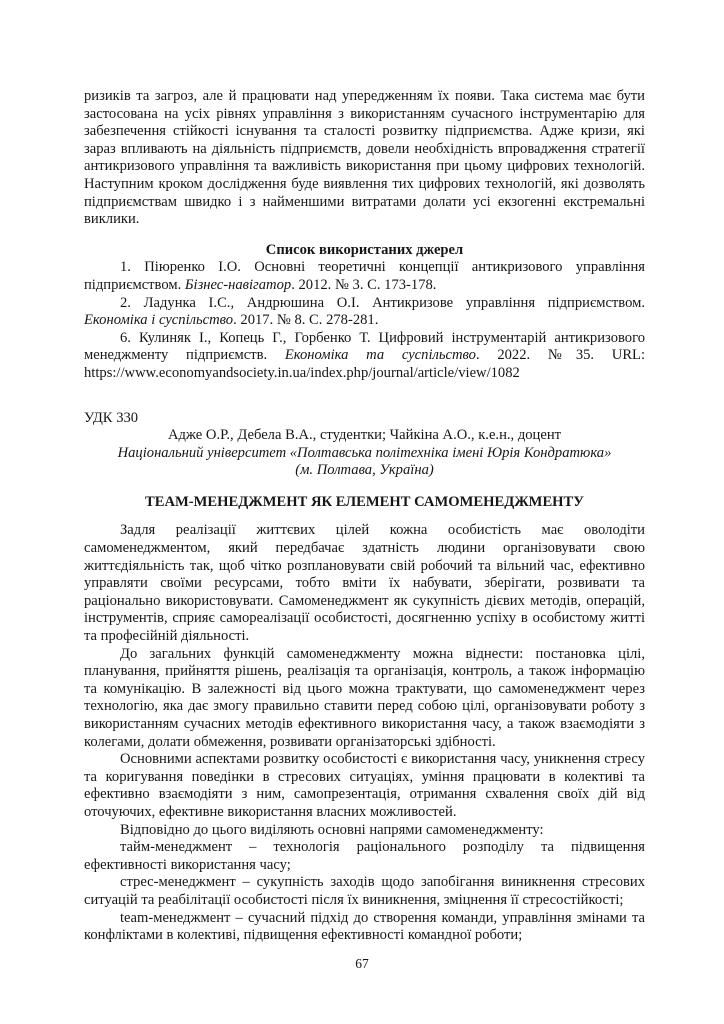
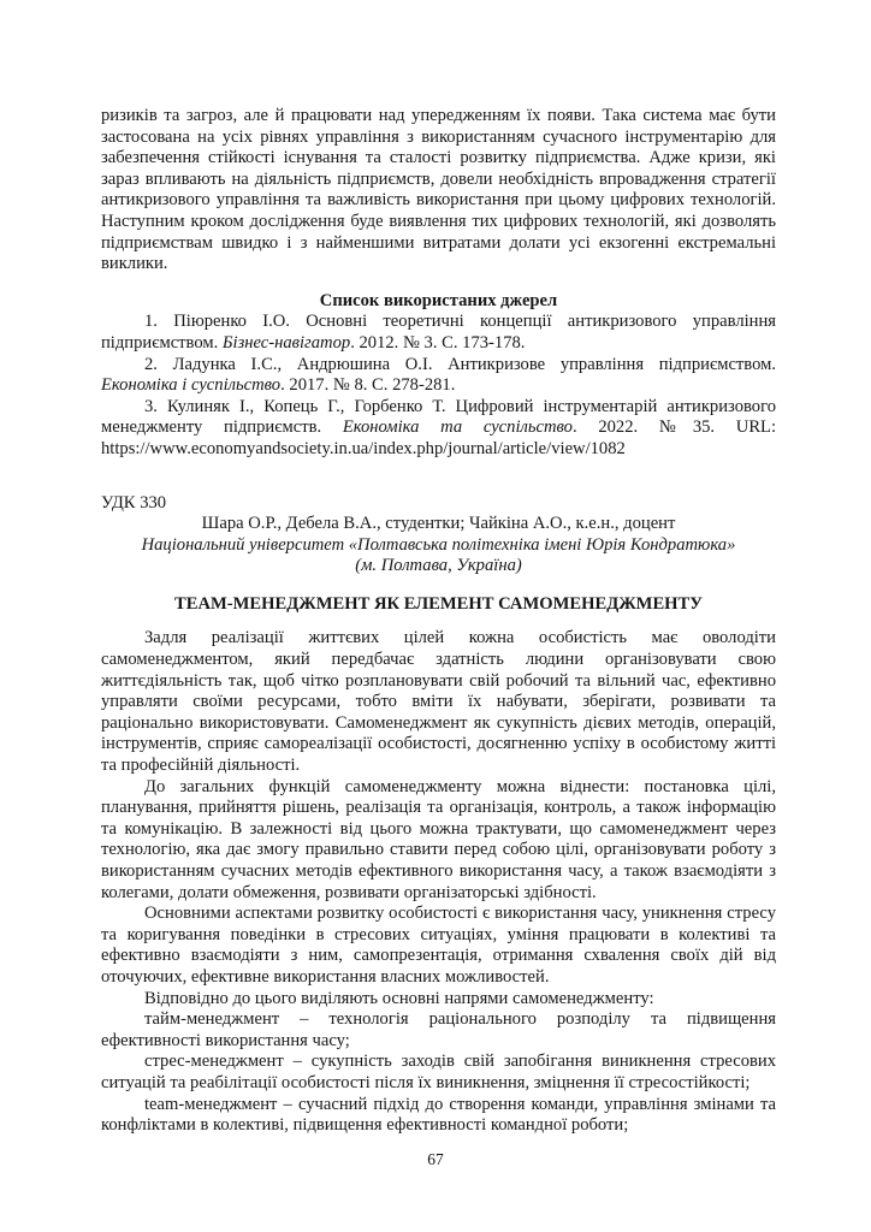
  ризиків та загроз, але й працювати над упередженням їх появи. Така система має бути застосована на усіх рівнях управління з використанням сучасного інструментарію для забезпечення стійкості існування та сталості розвитку підприємства. Адже кризи, які зараз впливають на діяльність підприємств, довели необхідність впровадження стратегії антикризового управління та важливість використання при цьому цифрових технологій. Наступним кроком дослідження буде виявлення тих цифрових технологій, які дозволять підприємствам швидко і з найменшими витратами долати усі екзогенні екстремальні виклики.
  Список використаних джерел
  1. Піюренко І.О. Основні теоретичні концепції антикризового управління підприємством. Бізнес-навігатор. 2012. № 3. С. 173-178.
  2. Ладунка І.С., Андрюшина О.І. Антикризове управління підприємством. Економіка і суспільство. 2017. № 8. С. 278-281.
- 6. Кулиняк І., Копець Г., Горбенко Т. Цифровий інструментарій антикризового менеджменту підприємств. Економіка та суспільство. 2022. №35. URL: https://www.economyandsociety.in.ua/index.php/journal/article/view/1082
+ 3. Кулиняк І., Копець Г., Горбенко Т. Цифровий інструментарій антикризового менеджменту підприємств. Економіка та суспільство. 2022. №35. URL: https://www.economyandsociety.in.ua/index.php/journal/article/view/1082
  УДК 330
- Адже О.Р., Дебела В.А., студентки; Чайкіна А.О., к.е.н., доцент
+ Шара О.Р., Дебела В.А., студентки; Чайкіна А.О., к.е.н., доцент
  Національний університет «Полтавська політехніка імені Юрія Кондратюка»
  (м. Полтава, Україна)
  ТЕАМ-МЕНЕДЖМЕНТ ЯК ЕЛЕМЕНТ САМОМЕНЕДЖМЕНТУ
  Задля реалізації життєвих цілей кожна особистість має оволодіти самоменеджментом, який передбачає здатність людини організовувати свою життєдіяльність так, щоб чітко розплановувати свій робочий та вільний час, ефективно управляти своїми ресурсами, тобто вміти їх набувати, зберігати, розвивати та раціонально використовувати. Самоменеджмент як сукупність дієвих методів, операцій, інструментів, сприяє самореалізації особистості, досягненню успіху в особистому житті та професійній діяльності.
  До загальних функцій самоменеджменту можна віднести: постановка цілі, планування, прийняття рішень, реалізація та організація, контроль, а також інформацію та комунікацію. В залежності від цього можна трактувати, що самоменеджмент через технологію, яка дає змогу правильно ставити перед собою цілі, організовувати роботу з використанням сучасних методів ефективного використання часу, а також взаємодіяти з колегами, долати обмеження, розвивати організаторські здібності.
  Основними аспектами розвитку особистості є використання часу, уникнення стресу та коригування поведінки в стресових ситуаціях, уміння працювати в колективі та ефективно взаємодіяти з ним, самопрезентація, отримання схвалення своїх дій від оточуючих, ефективне використання власних можливостей.
  Відповідно до цього виділяють основні напрями самоменеджменту:
  тайм-менеджмент – технологія раціонального розподілу та підвищення ефективності використання часу;
- стрес-менеджмент – сукупність заходів щодо запобігання виникнення стресових ситуацій та реабілітації особистості після їх виникнення, зміцнення її стресостійкості;
+ стрес-менеджмент – сукупність заходів свій запобігання виникнення стресових ситуацій та реабілітації особистості після їх виникнення, зміцнення її стресостійкості;
  team-менеджмент – сучасний підхід до створення команди, управління змінами та конфліктами в колективі, підвищення ефективності командної роботи;
  67
